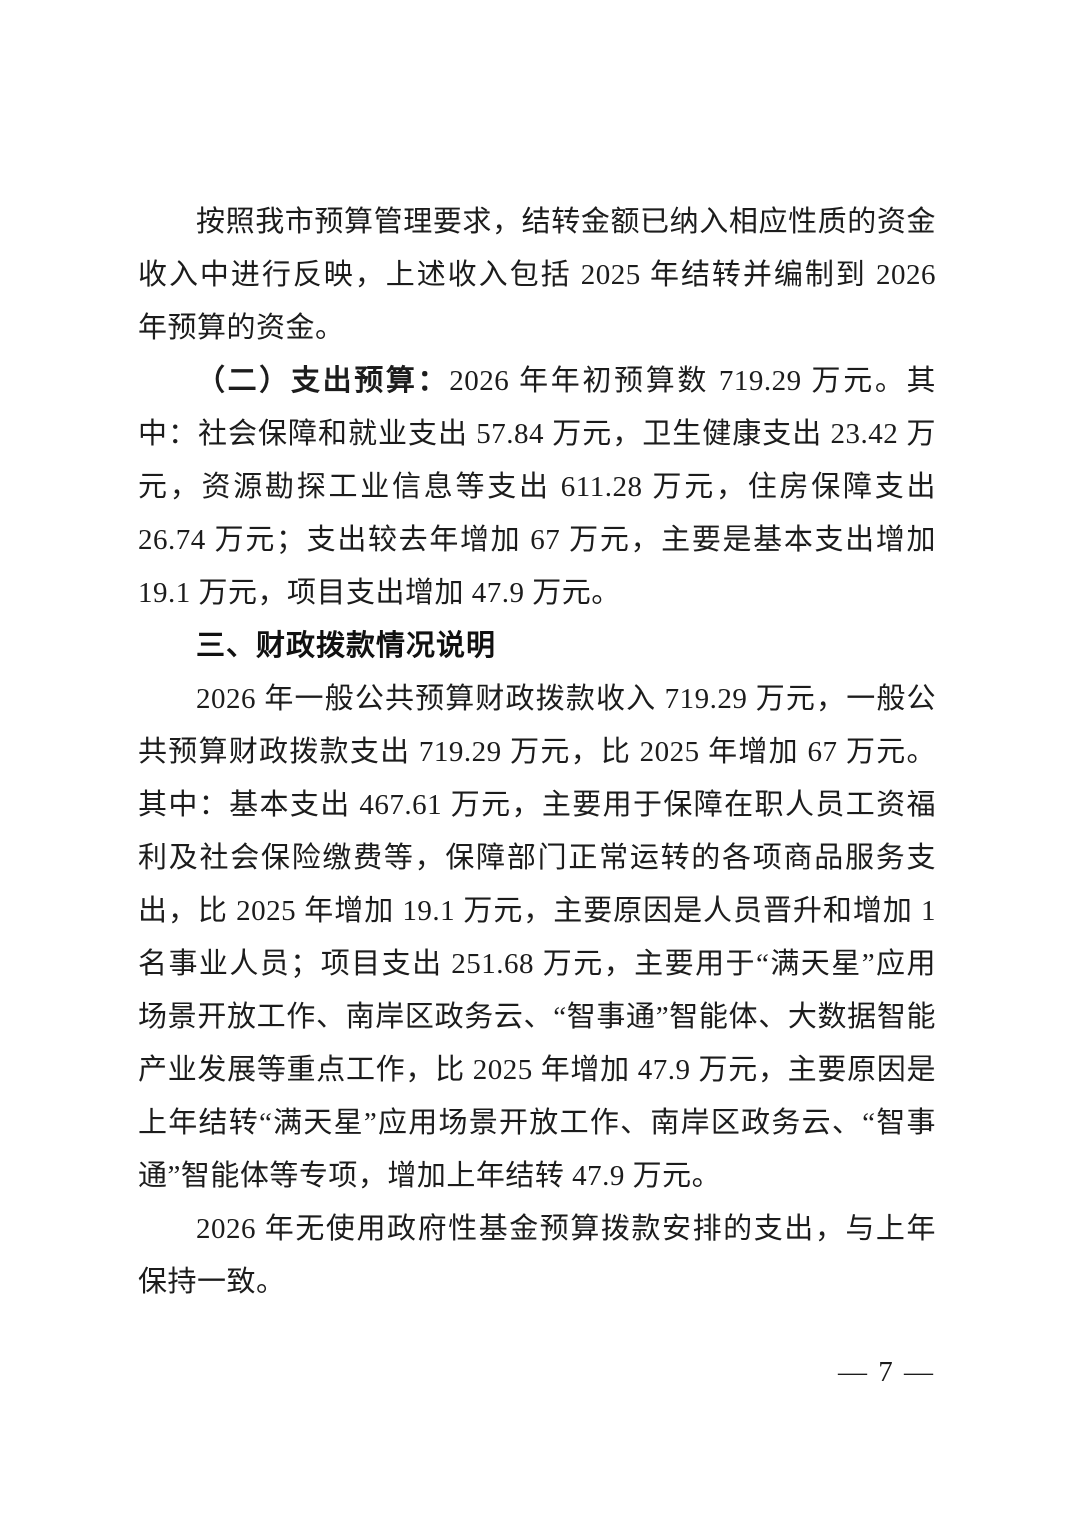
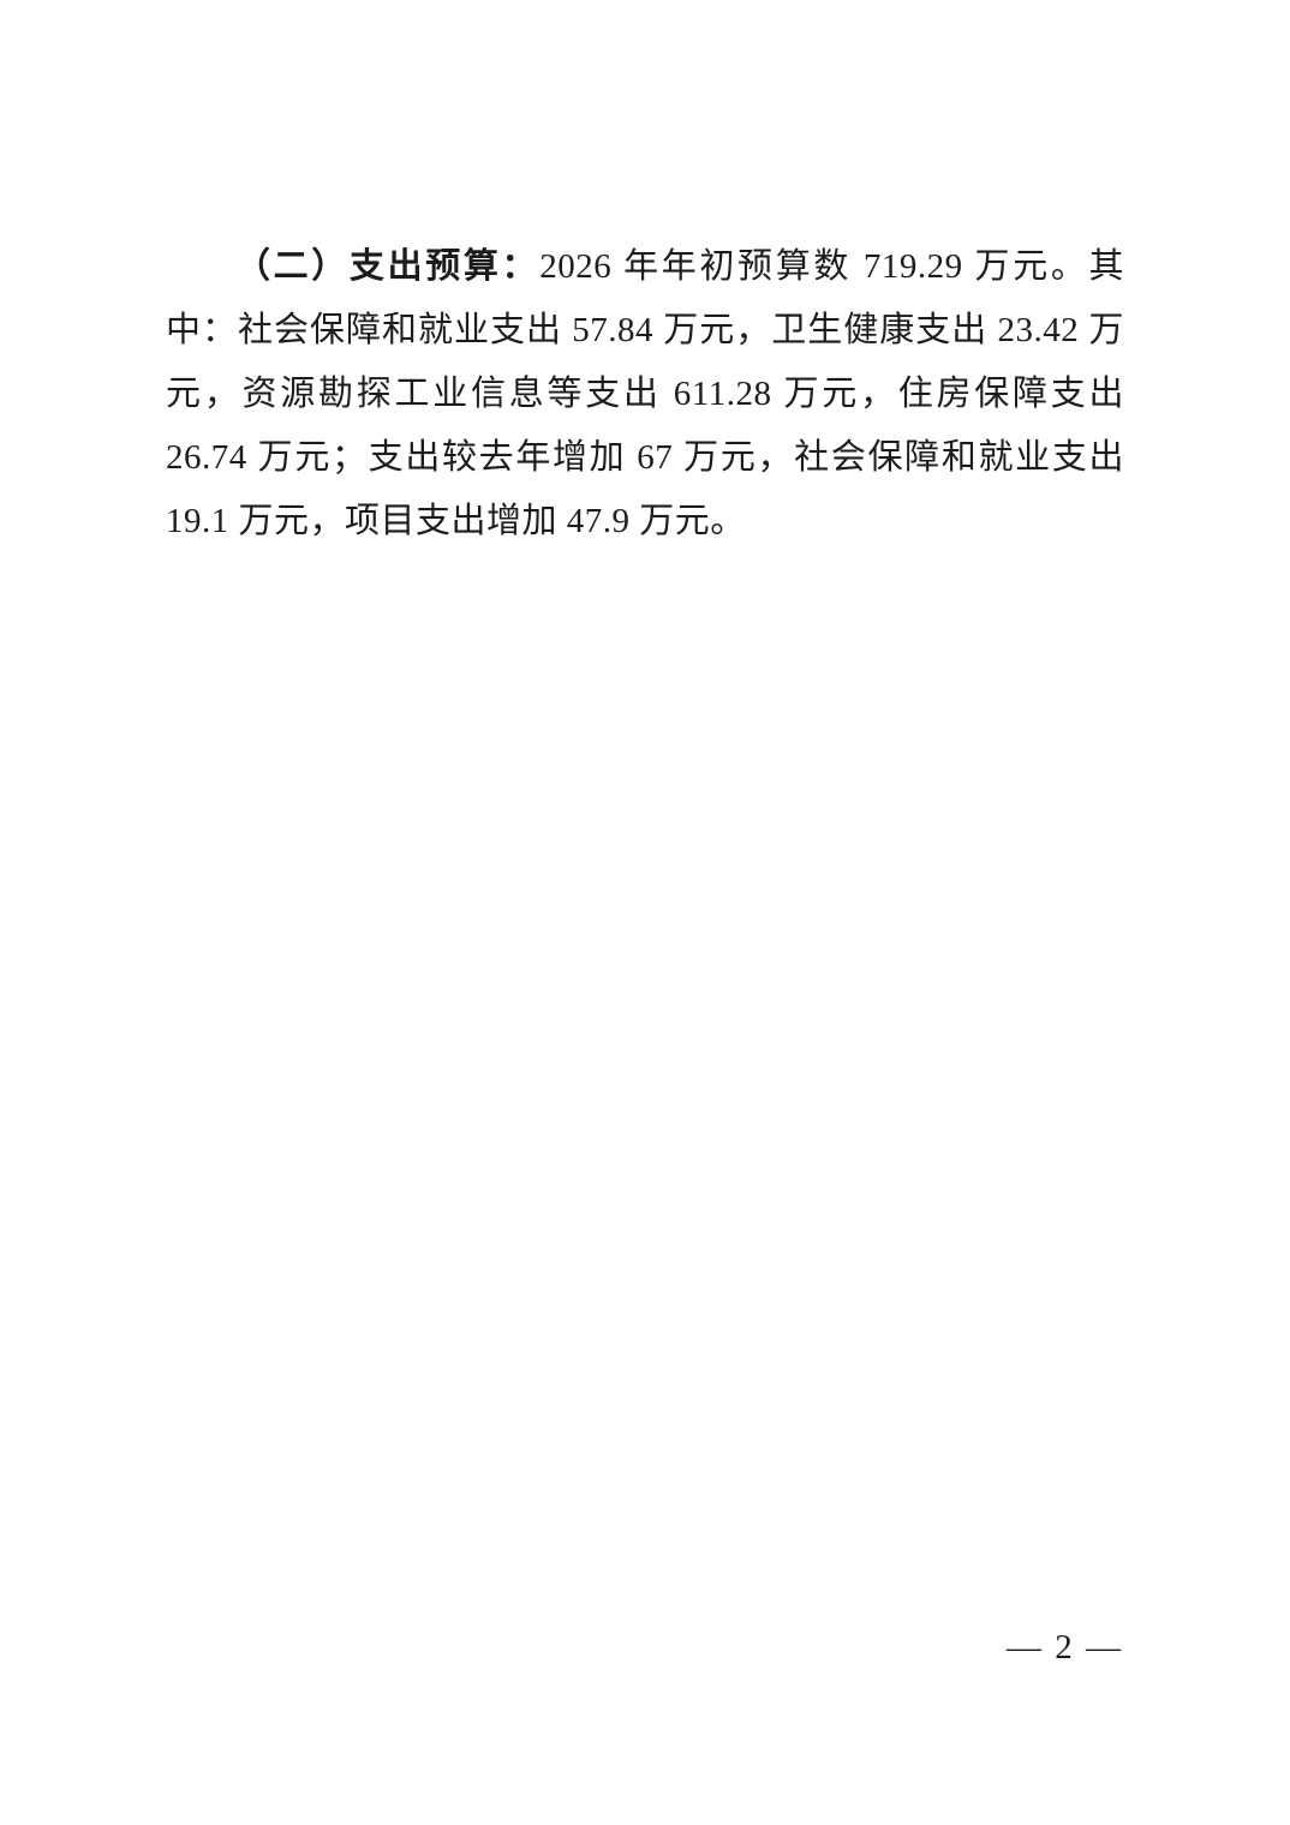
- 按照我市预算管理要求，结转金额已纳入相应性质的资金收入中进行反映，上述收入包括 2025 年结转并编制到 2026 年预算的资金。
- （二）支出预算：2026 年年初预算数 719.29 万元。其中：社会保障和就业支出 57.84 万元，卫生健康支出 23.42 万元，资源勘探工业信息等支出 611.28 万元，住房保障支出 26.74 万元；支出较去年增加 67 万元，主要是基本支出增加 19.1 万元，项目支出增加 47.9 万元。
+ （二）支出预算：2026 年年初预算数 719.29 万元。其中：社会保障和就业支出 57.84 万元，卫生健康支出 23.42 万元，资源勘探工业信息等支出 611.28 万元，住房保障支出 26.74 万元；支出较去年增加 67 万元，社会保障和就业支出 19.1 万元，项目支出增加 47.9 万元。
- 三、财政拨款情况说明
- 2026 年一般公共预算财政拨款收入 719.29 万元，一般公共预算财政拨款支出 719.29 万元，比 2025 年增加 67 万元。其中：基本支出 467.61 万元，主要用于保障在职人员工资福利及社会保险缴费等，保障部门正常运转的各项商品服务支出，比 2025 年增加 19.1 万元，主要原因是人员晋升和增加 1 名事业人员；项目支出 251.68 万元，主要用于“满天星”应用场景开放工作、南岸区政务云、“智事通”智能体、大数据智能产业发展等重点工作，比 2025 年增加 47.9 万元，主要原因是上年结转“满天星”应用场景开放工作、南岸区政务云、“智事通”智能体等专项，增加上年结转 47.9 万元。
- 2026 年无使用政府性基金预算拨款安排的支出，与上年保持一致。
- — 7 —
+ — 2 —
